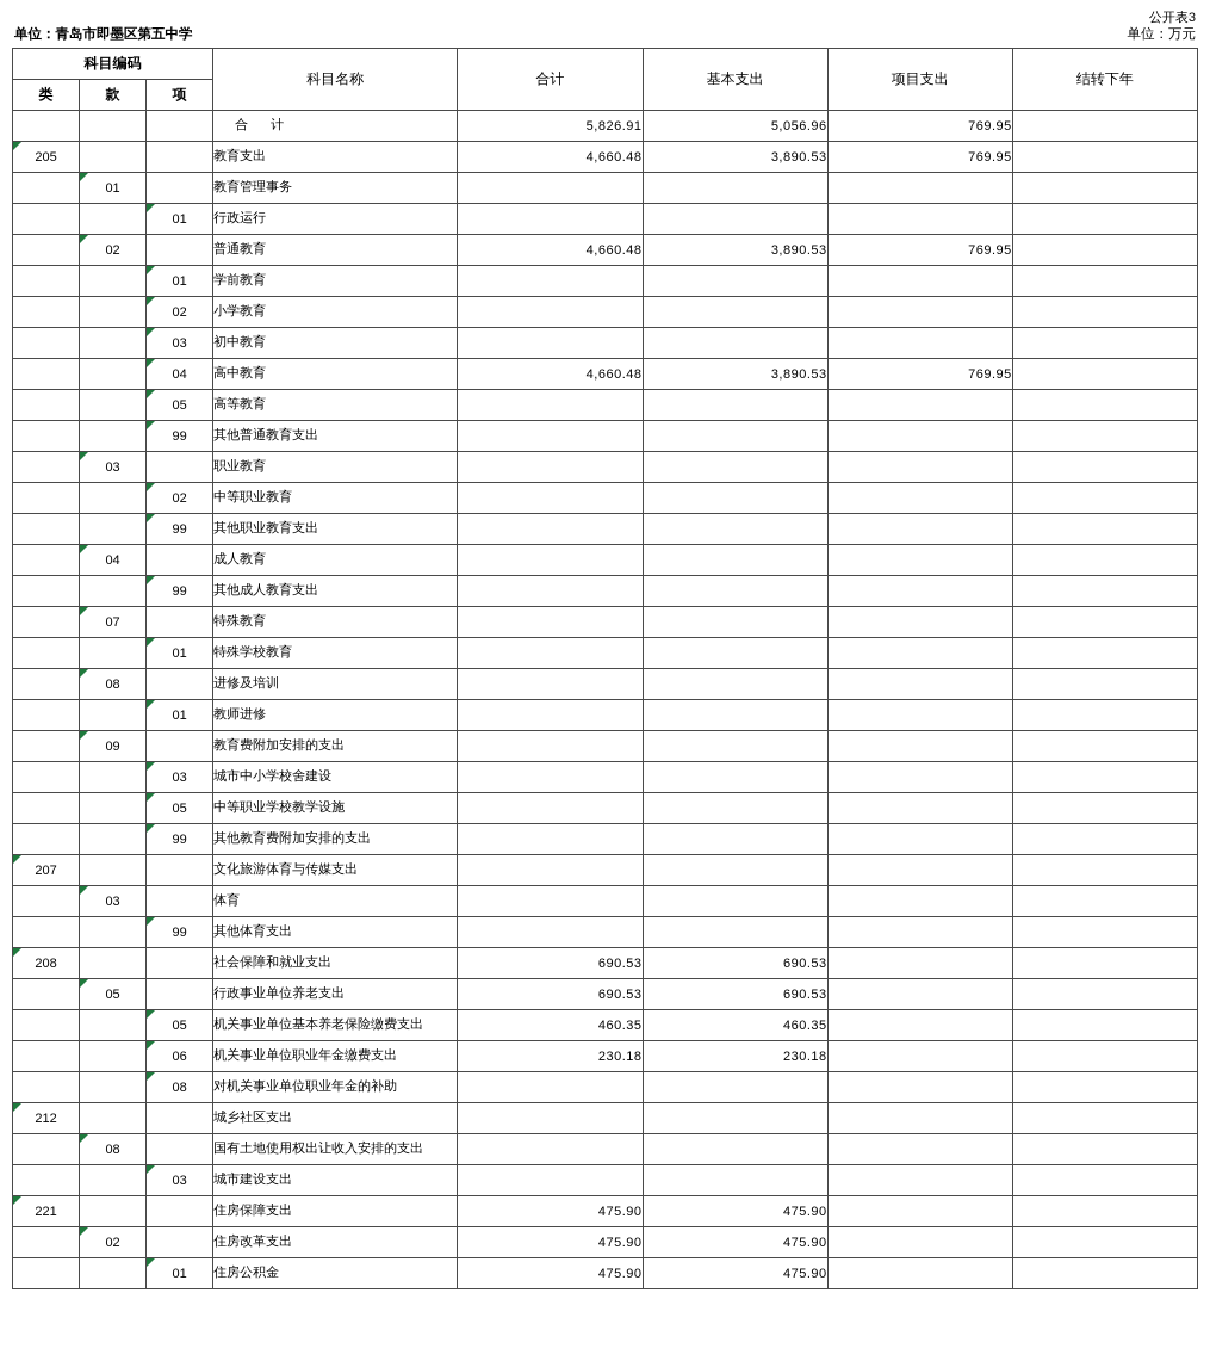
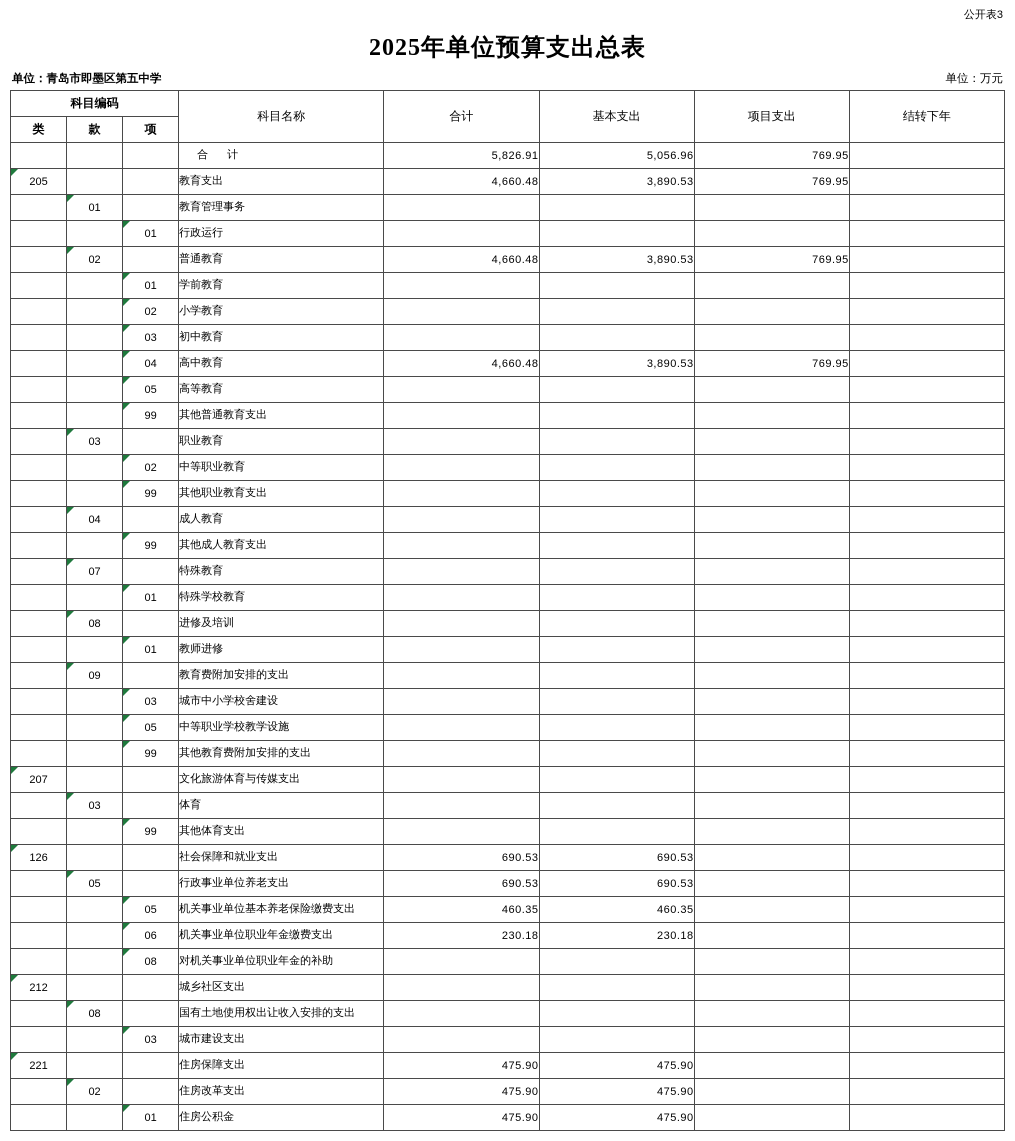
  公开表3
+ 2025年单位预算支出总表
  单位：青岛市即墨区第五中学
  单位：万元
  科目编码	科目名称	合计	基本支出	项目支出	结转下年
  类	款	项
  			合 计	5,826.91	5,056.96	769.95
  205			教育支出	4,660.48	3,890.53	769.95
  	01		教育管理事务
  		01	行政运行
  	02		普通教育	4,660.48	3,890.53	769.95
  		01	学前教育
  		02	小学教育
  		03	初中教育
  		04	高中教育	4,660.48	3,890.53	769.95
  		05	高等教育
  		99	其他普通教育支出
  	03		职业教育
  		02	中等职业教育
  		99	其他职业教育支出
  	04		成人教育
  		99	其他成人教育支出
  	07		特殊教育
  		01	特殊学校教育
  	08		进修及培训
  		01	教师进修
  	09		教育费附加安排的支出
  		03	城市中小学校舍建设
  		05	中等职业学校教学设施
  		99	其他教育费附加安排的支出
  207			文化旅游体育与传媒支出
  	03		体育
  		99	其他体育支出
- 208			社会保障和就业支出	690.53	690.53
+ 126			社会保障和就业支出	690.53	690.53
  	05		行政事业单位养老支出	690.53	690.53
  		05	机关事业单位基本养老保险缴费支出	460.35	460.35
  		06	机关事业单位职业年金缴费支出	230.18	230.18
  		08	对机关事业单位职业年金的补助
  212			城乡社区支出
  	08		国有土地使用权出让收入安排的支出
  		03	城市建设支出
  221			住房保障支出	475.90	475.90
  	02		住房改革支出	475.90	475.90
  		01	住房公积金	475.90	475.90
